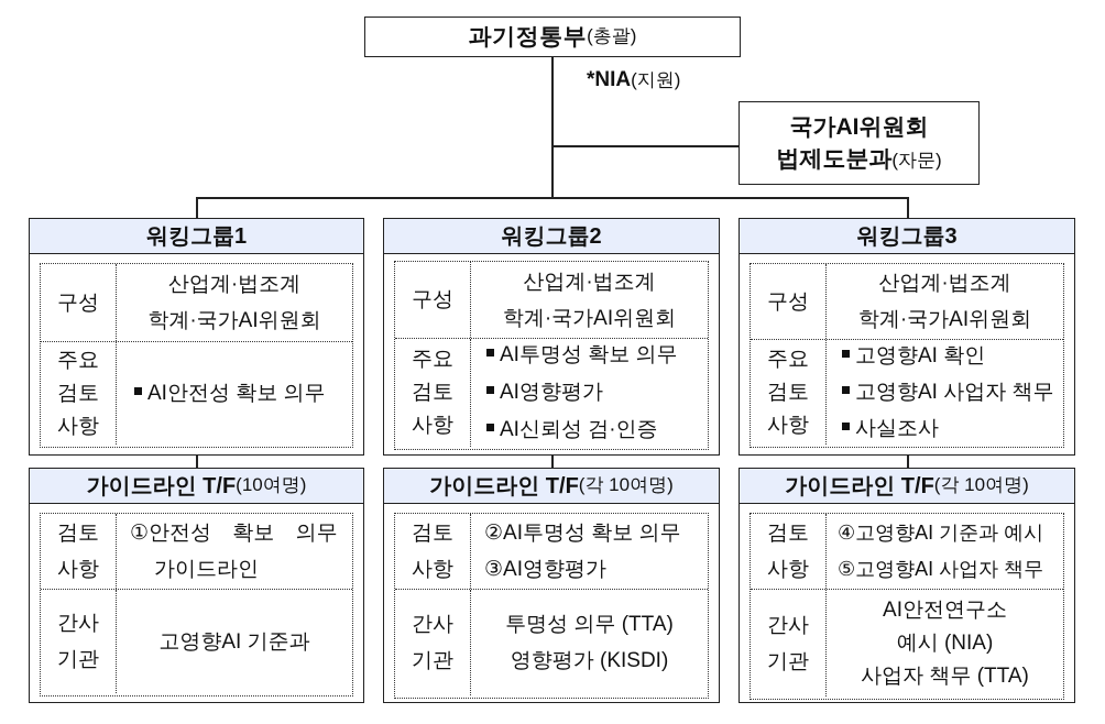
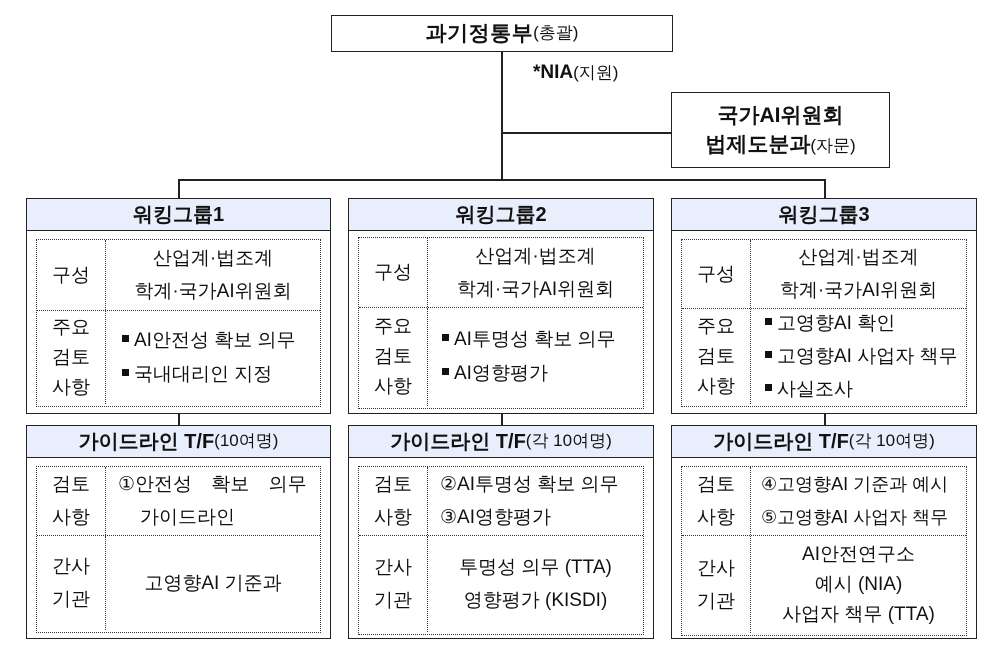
  과기정통부
  (총괄)
  *NIA(지원)
  국가AI위원회
  법제도분과(자문)
  워킹그룹1
  구성
  산업계·법조계
  학계·국가AI위원회
  주요
  검토
  사항
  AI안전성 확보 의무
+ 국내대리인 지정
  워킹그룹2
  구성
  산업계·법조계
  학계·국가AI위원회
  주요
  검토
  사항
  AI투명성 확보 의무
  AI영향평가
- AI신뢰성 검·인증
  워킹그룹3
  구성
  산업계·법조계
  학계·국가AI위원회
  주요
  검토
  사항
  고영향AI 확인
  고영향AI 사업자 책무
  사실조사
  가이드라인 T/F
  (10여명)
  검토
  사항
  ①안전성 확보 의무
  가이드라인
  간사
  기관
  고영향AI 기준과
  가이드라인 T/F
  (각 10여명)
  검토
  사항
  ②AI투명성 확보 의무
  ③AI영향평가
  간사
  기관
  투명성 의무 (TTA)
  영향평가 (KISDI)
  가이드라인 T/F
  (각 10여명)
  검토
  사항
  ④고영향AI 기준과 예시
  ⑤고영향AI 사업자 책무
  간사
  기관
  AI안전연구소
  예시 (NIA)
  사업자 책무 (TTA)
